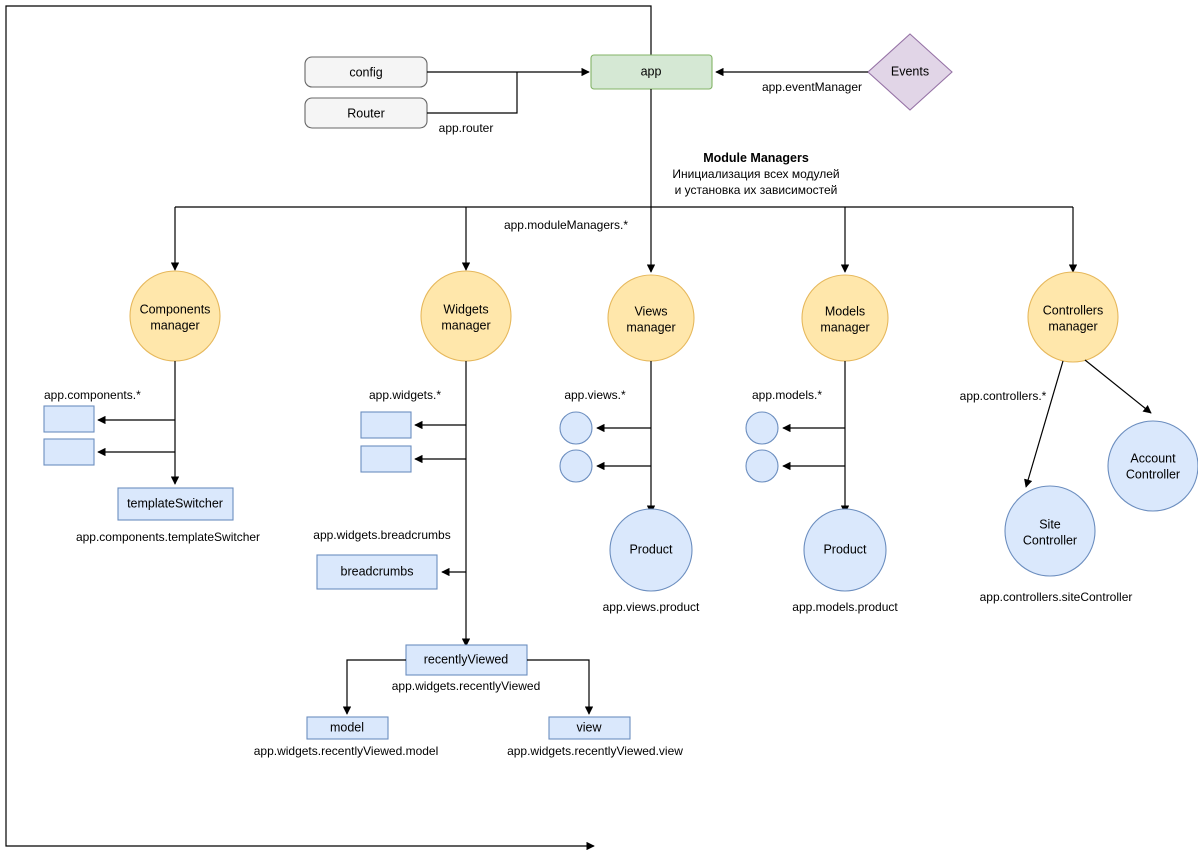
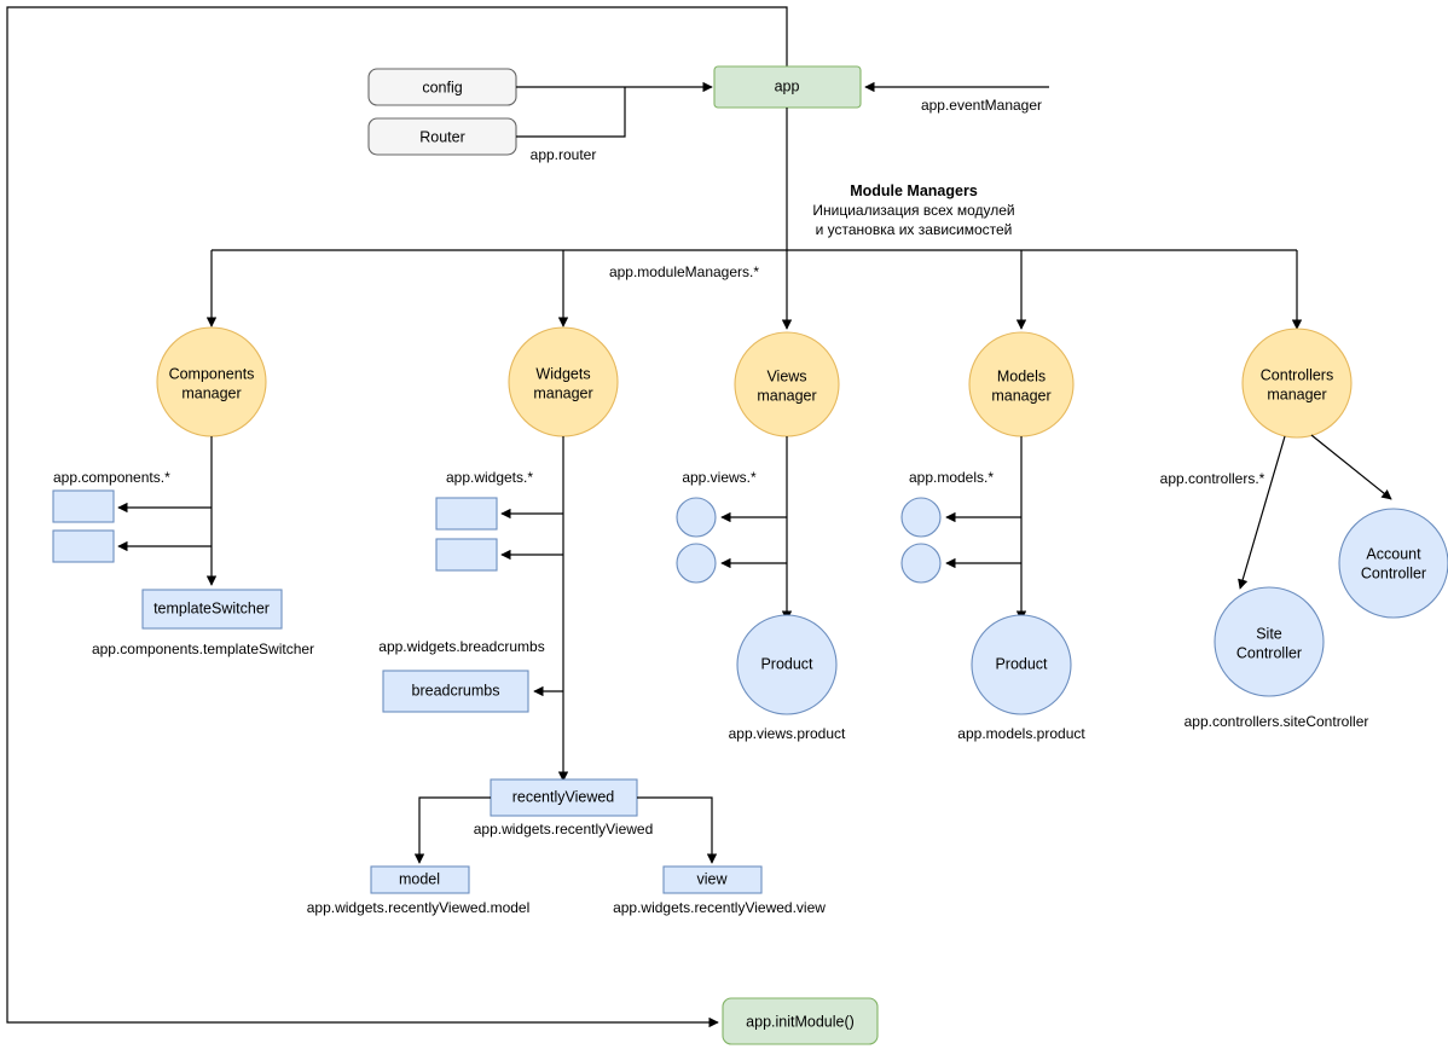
  config
  Router
  app.router
  app
- Events
  app.eventManager
  Module Managers
  Инициализация всех модулей
  и установка их зависимостей
  app.moduleManagers.*
  Components
  manager
  Widgets
  manager
  Views
  manager
  Models
  manager
  Controllers
  manager
  app.components.*
  templateSwitcher
  app.components.templateSwitcher
  app.widgets.*
  app.widgets.breadcrumbs
  breadcrumbs
  app.views.*
  Product
  app.views.product
  app.models.*
  Product
  app.models.product
  app.controllers.*
  Site
  Controller
  app.controllers.siteController
  Account
  Controller
  recentlyViewed
  app.widgets.recentlyViewed
  model
  app.widgets.recentlyViewed.model
  view
  app.widgets.recentlyViewed.view
+ app.initModule()
